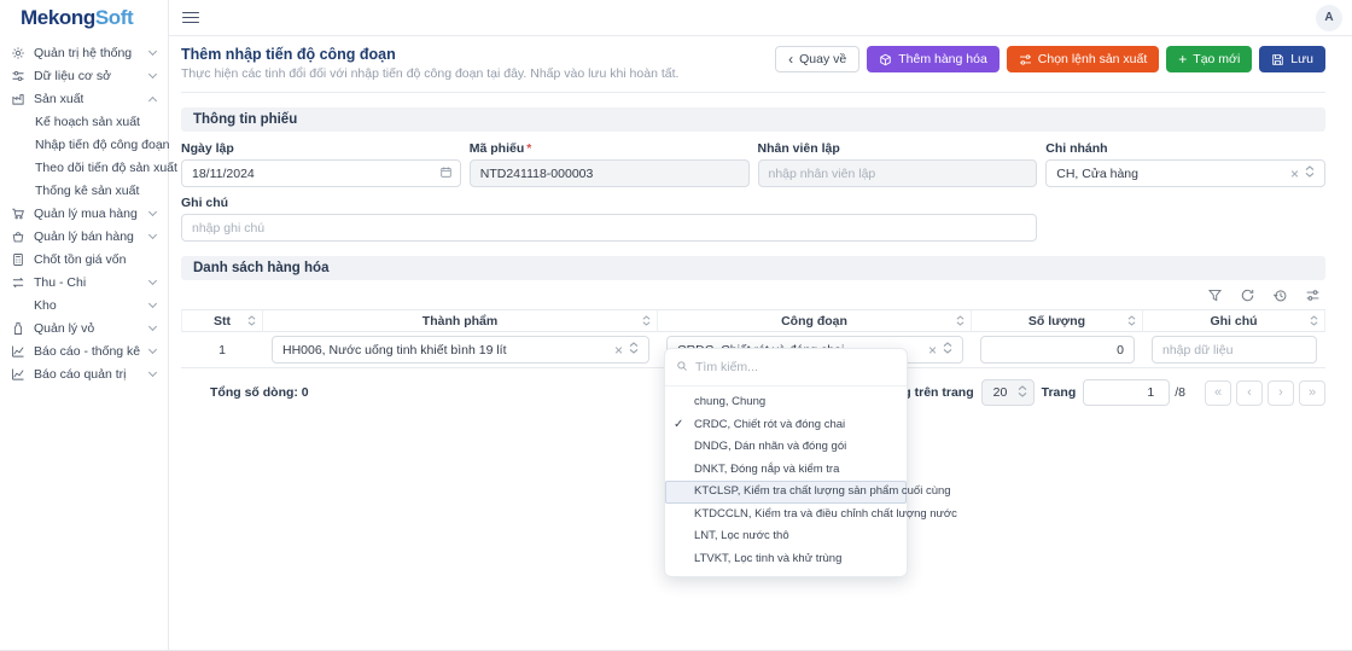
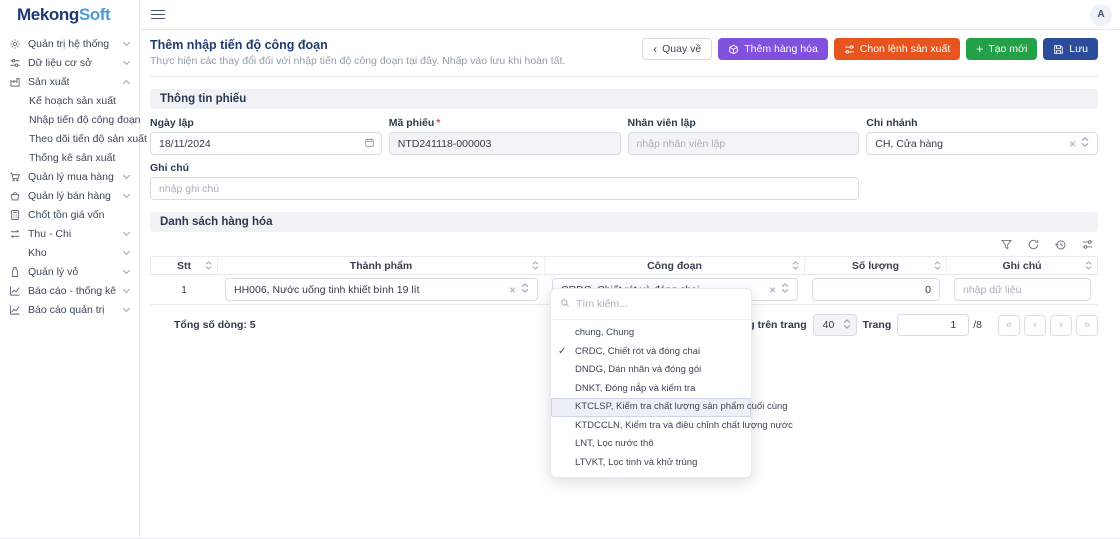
  Mekong
  Soft
  Quản trị hệ thống
  Dữ liệu cơ sở
  Sản xuất
  Kế hoạch sản xuất
  Nhập tiến độ công đoạn
  Theo dõi tiến độ sản xuất
  Thống kê sản xuất
  Quản lý mua hàng
  Quản lý bán hàng
  Chốt tồn giá vốn
  Thu - Chi
  Kho
  Quản lý vỏ
  Báo cáo - thống kê
  Báo cáo quản trị
  A
  Thêm nhập tiến độ công đoạn
- Thực hiện các tinh đổi đối với nhập tiến độ công đoạn tại đây. Nhấp vào lưu khi hoàn tất.
+ Thực hiện các thay đổi đối với nhập tiến độ công đoạn tại đây. Nhấp vào lưu khi hoàn tất.
  ‹
  Quay về
  Thêm hàng hóa
  Chọn lệnh sản xuất
  +
  Tạo mới
  Lưu
  Thông tin phiếu
  Ngày lập
  18/11/2024
  Mã phiếu *
  NTD241118-000003
  Nhân viên lập
  nhập nhân viên lập
  Chi nhánh
  CH, Cửa hàng
  ×
  Ghi chú
  nhập ghi chú
  Danh sách hàng hóa
  Stt
  Thành phẩm
  Công đoạn
  Số lượng
  Ghi chú
  1
  HH006, Nước uống tinh khiết bình 19 lít
  ×
  ×
  0
  nhập dữ liệu
- Tổng số dòng: 0
+ Tổng số dòng: 5
- 20
+ 40
  Trang
  1
  /8
  «
  ‹
  ›
  »
  Tìm kiếm...
  chung, Chung
  ✓
  CRDC, Chiết rót và đóng chai
  DNDG, Dán nhãn và đóng gói
  DNKT, Đóng nắp và kiểm tra
  KTCLSP, Kiểm tra chất lượng sản phẩm cuối cùng
  KTDCCLN, Kiểm tra và điều chỉnh chất lượng nước
  LNT, Lọc nước thô
  LTVKT, Lọc tinh và khử trùng
